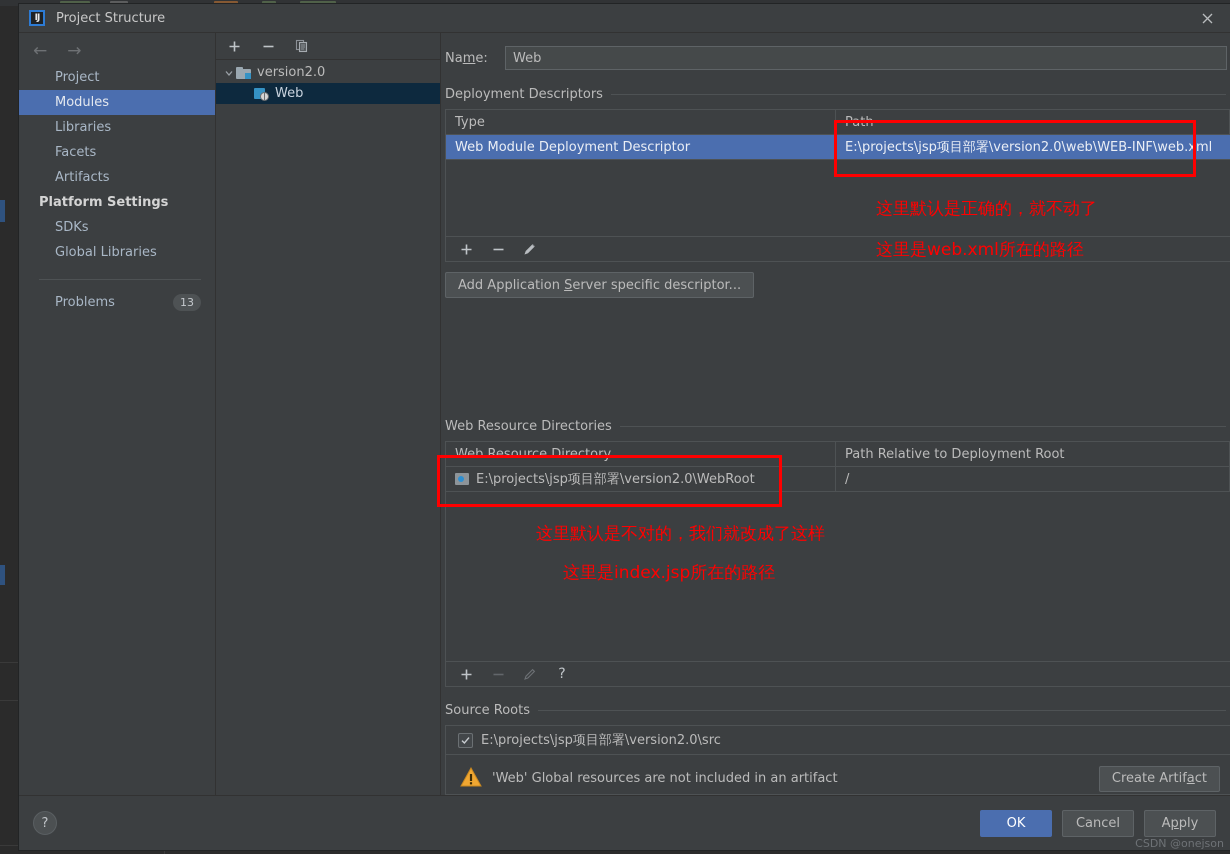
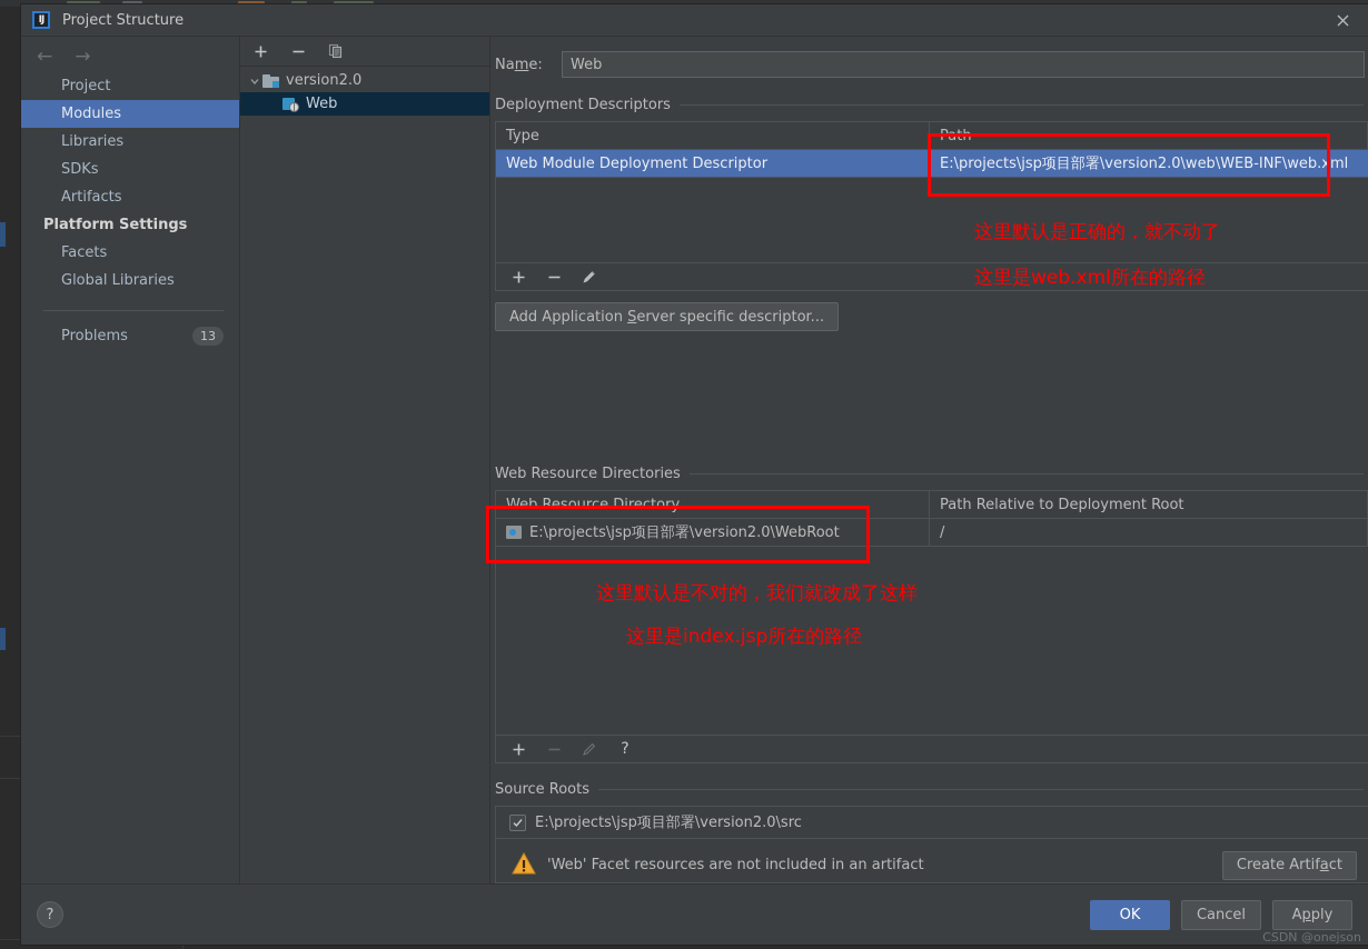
  IJ
  Project Structure
  ←
  →
  Project
  Modules
  Libraries
- Facets
+ SDKs
  Artifacts
  Platform Settings
- SDKs
+ Facets
  Global Libraries
  Problems
  13
  version2.0
  Web
  Name:
  Web
  Deployment Descriptors
  Type
  Path
  Web Module Deployment Descriptor
  E:\projects\jsp项目部署\version2.0\web\WEB-INF\web.xml
  Add Application Server specific descriptor...
  Web Resource Directories
  Web Resource Directory
  Path Relative to Deployment Root
  E:\projects\jsp项目部署\version2.0\WebRoot
  /
  ?
  Source Roots
  E:\projects\jsp项目部署\version2.0\src
- 'Web' Global resources are not included in an artifact
+ 'Web' Facet resources are not included in an artifact
  Create Artifact
  ?
  OK
  Cancel
  Apply
  这里默认是正确的，就不动了
  这里是web.xml所在的路径
  这里默认是不对的，我们就改成了这样
  这里是index.jsp所在的路径
  CSDN @onejson
